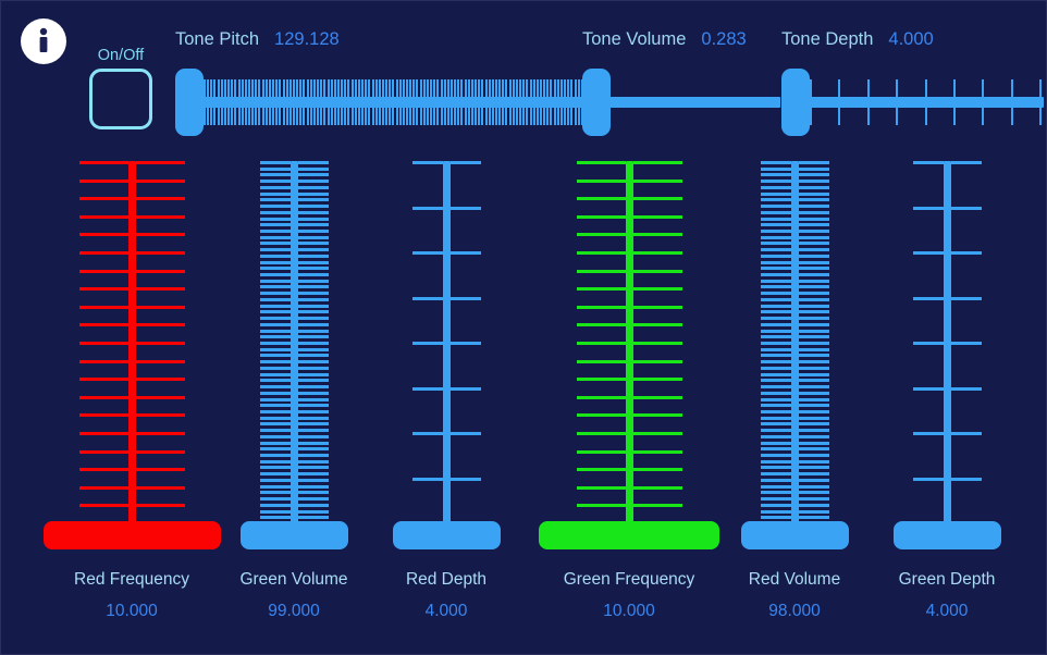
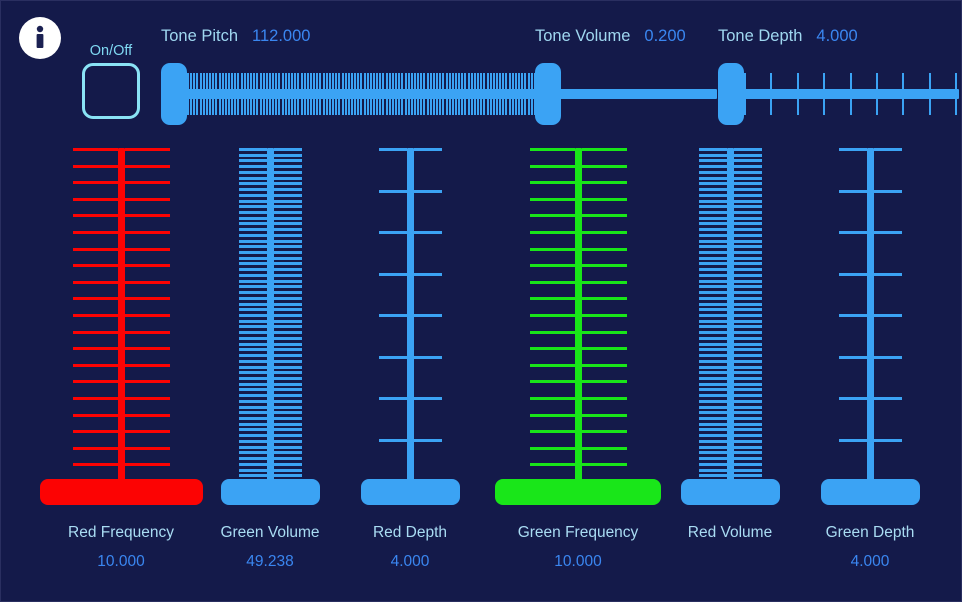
  On/Off
  Tone Pitch
- 129.128
+ 112.000
  Tone Volume
- 0.283
+ 0.200
  Tone Depth
  4.000
  Red Frequency
  10.000
  Green Volume
- 99.000
+ 49.238
  Red Depth
  4.000
  Green Frequency
  10.000
  Red Volume
- 98.000
  Green Depth
  4.000
